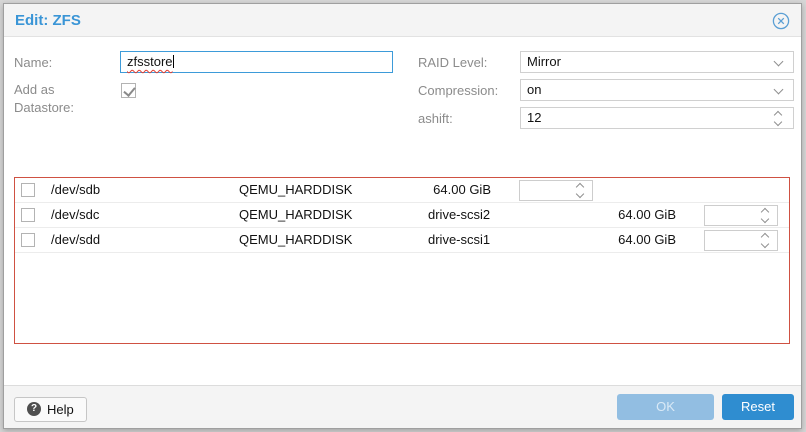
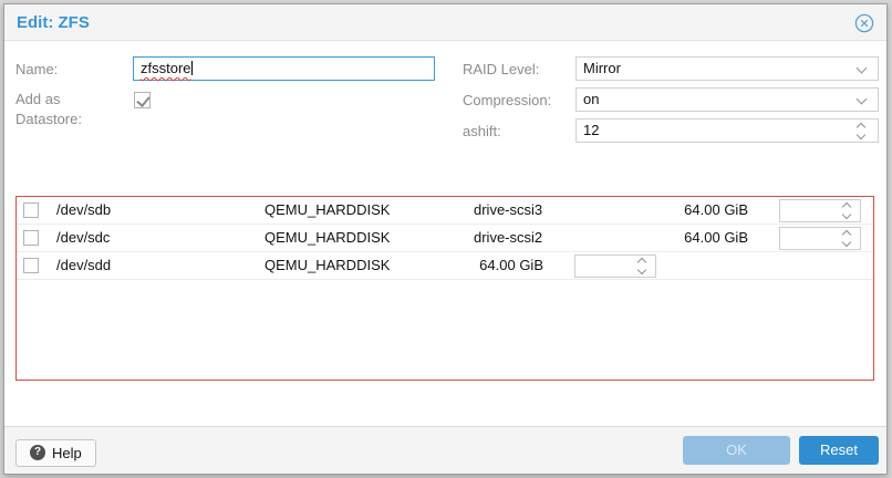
  Edit: ZFS
  Name:
  zfsstore
  Add as Datastore:
  RAID Level:
  Mirror
  Compression:
  on
  ashift:
  12
  /dev/sdb
  QEMU_HARDDISK
+ drive-scsi3
  64.00 GiB
  /dev/sdc
  QEMU_HARDDISK
  drive-scsi2
  64.00 GiB
  /dev/sdd
  QEMU_HARDDISK
- drive-scsi1
  64.00 GiB
  ?
  Help
  OK
  Reset
